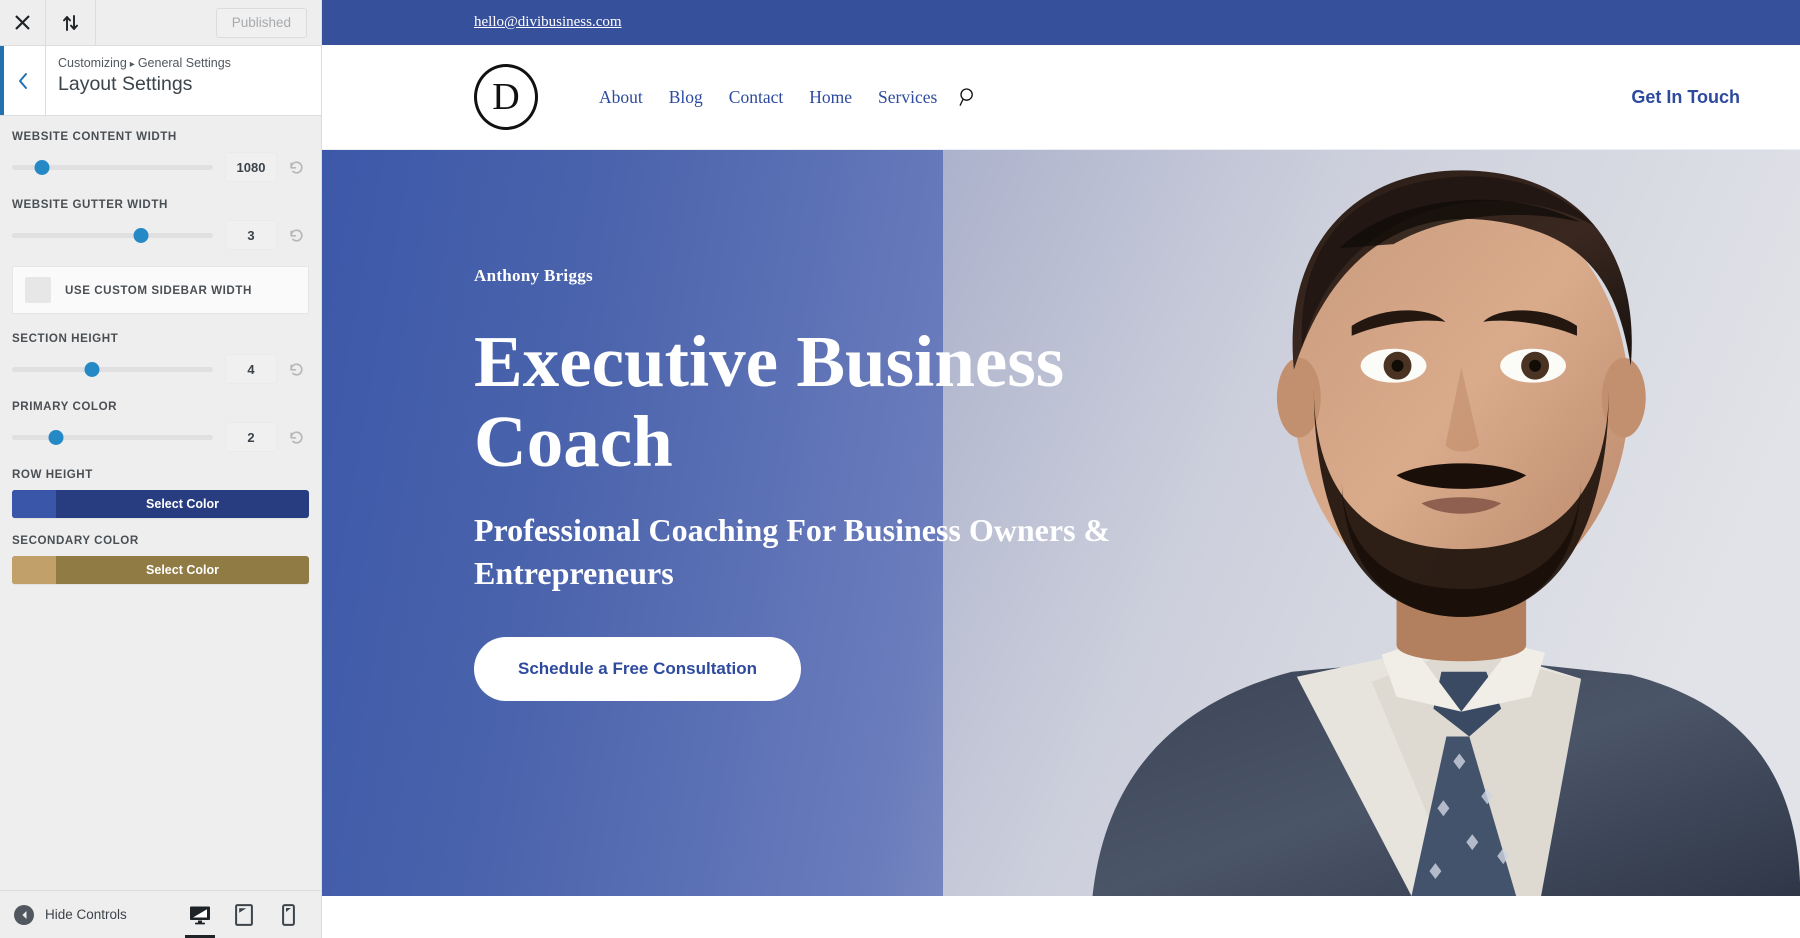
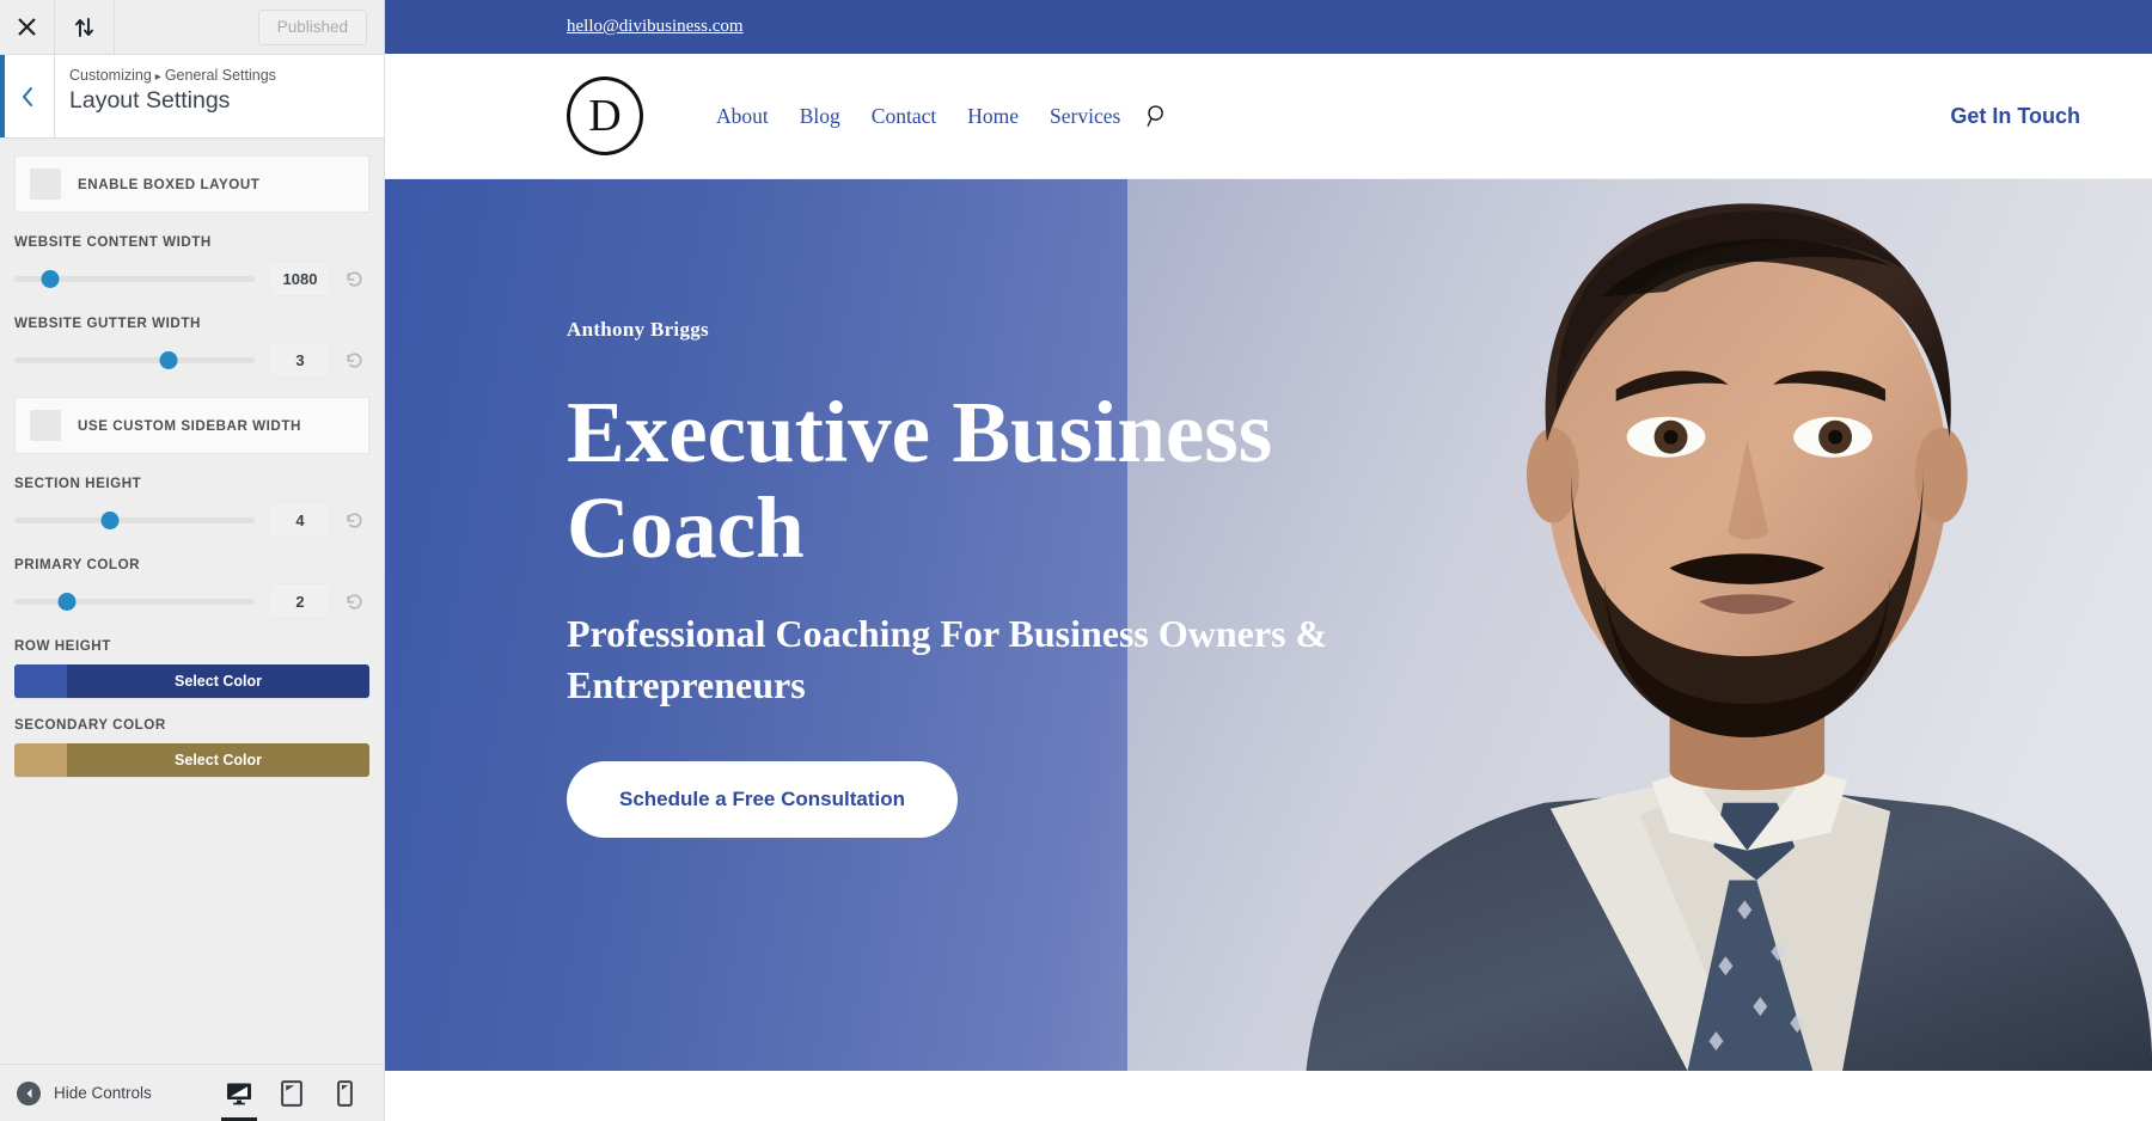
  Published
  Customizing ▸ General Settings
  Layout Settings
+ ENABLE BOXED LAYOUT
  WEBSITE CONTENT WIDTH
  1080
  WEBSITE GUTTER WIDTH
  3
  USE CUSTOM SIDEBAR WIDTH
  SECTION HEIGHT
  4
  PRIMARY COLOR
  2
  ROW HEIGHT
  Select Color
  SECONDARY COLOR
  Select Color
  Hide Controls
  hello@divibusiness.com
  D
  About
  Blog
  Contact
  Home
  Services
  Get In Touch
  Anthony Briggs
  Executive Business Coach
  Professional Coaching For Business Owners & Entrepreneurs
  Schedule a Free Consultation
